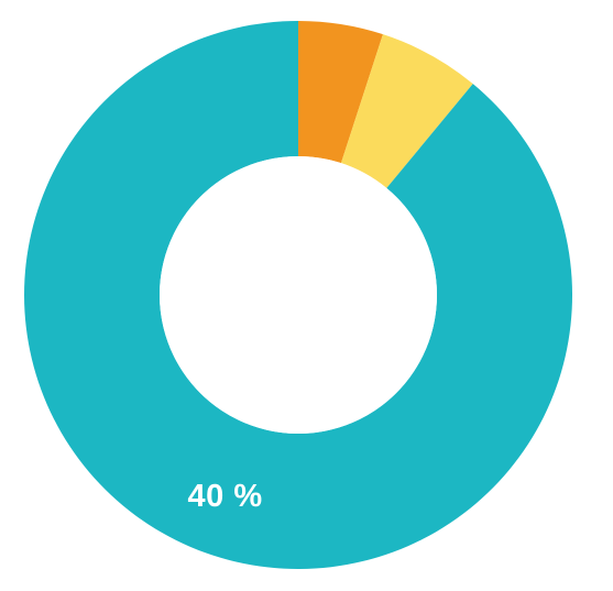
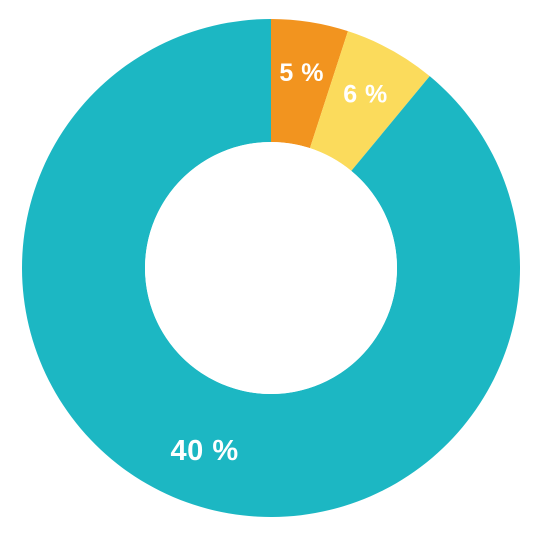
+ 5 %
+ 6 %
  40 %
